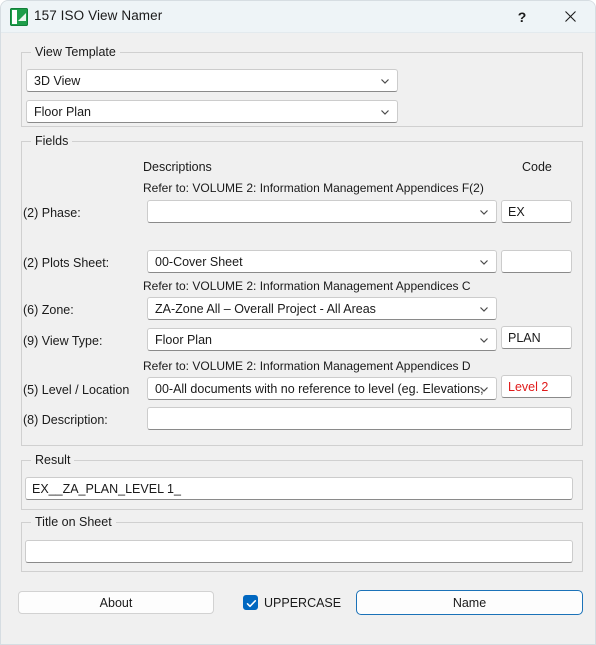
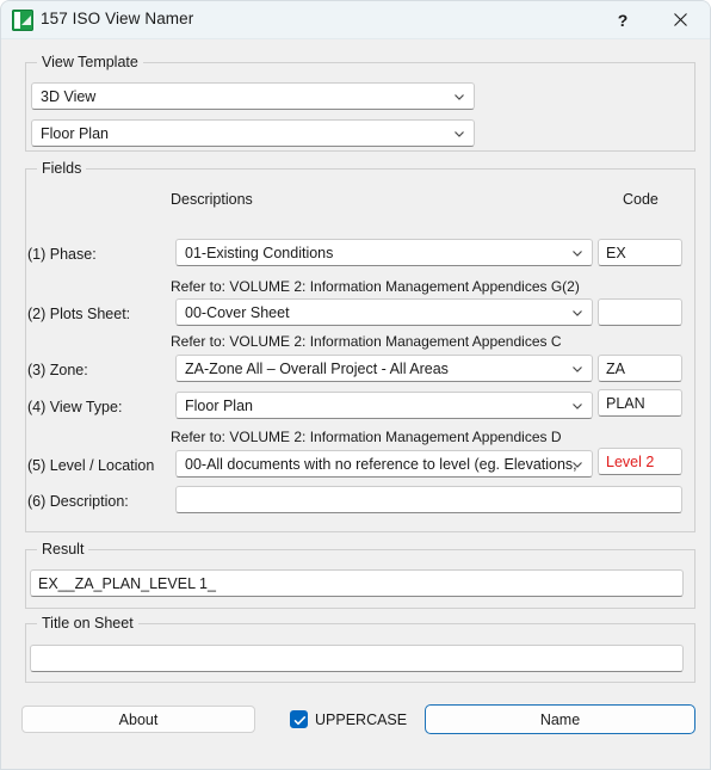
  157 ISO View Namer
  ?
  View Template
  3D View
  Floor Plan
  Fields
  Descriptions
  Code
- Refer to: VOLUME 2: Information Management Appendices F(2)
- (2) Phase:
+ (1) Phase:
+ 01-Existing Conditions
  EX
+ Refer to: VOLUME 2: Information Management Appendices G(2)
  (2) Plots Sheet:
  00-Cover Sheet
  Refer to: VOLUME 2: Information Management Appendices C
- (6) Zone:
+ (3) Zone:
  ZA-Zone All – Overall Project - All Areas
+ ZA
- (9) View Type:
+ (4) View Type:
  Floor Plan
  PLAN
  Refer to: VOLUME 2: Information Management Appendices D
  (5) Level / Location
  00-All documents with no reference to level (eg. Elevations
  Level 2
- (8) Description:
+ (6) Description:
  Result
  EX__ZA_PLAN_LEVEL 1_
  Title on Sheet
  About
  UPPERCASE
  Name
